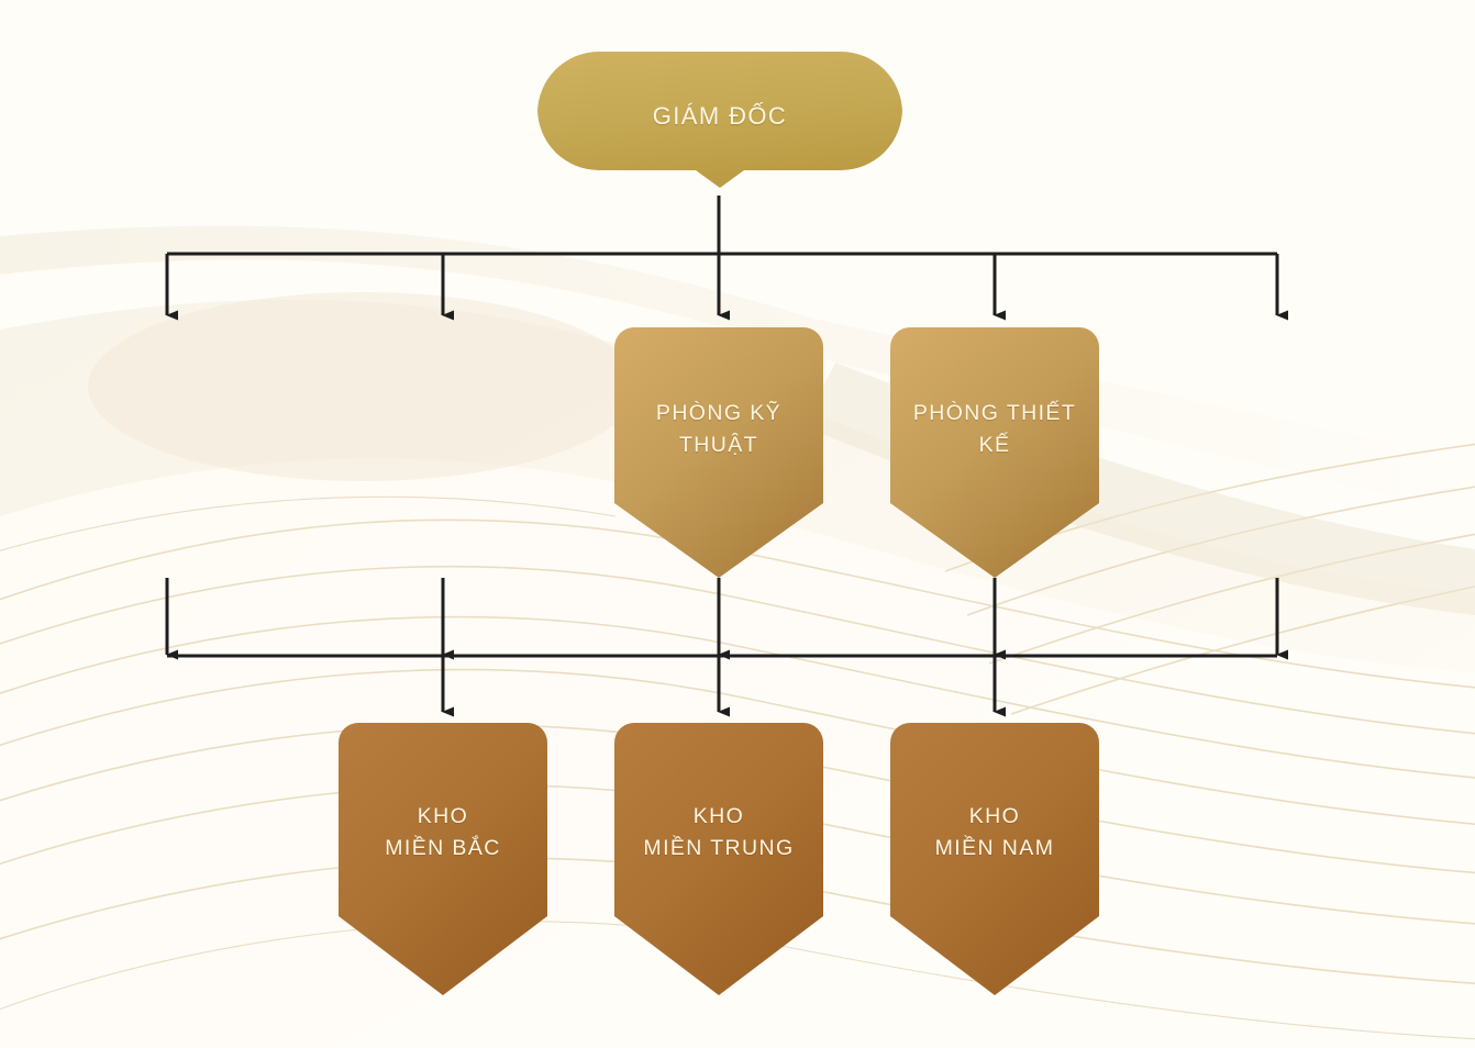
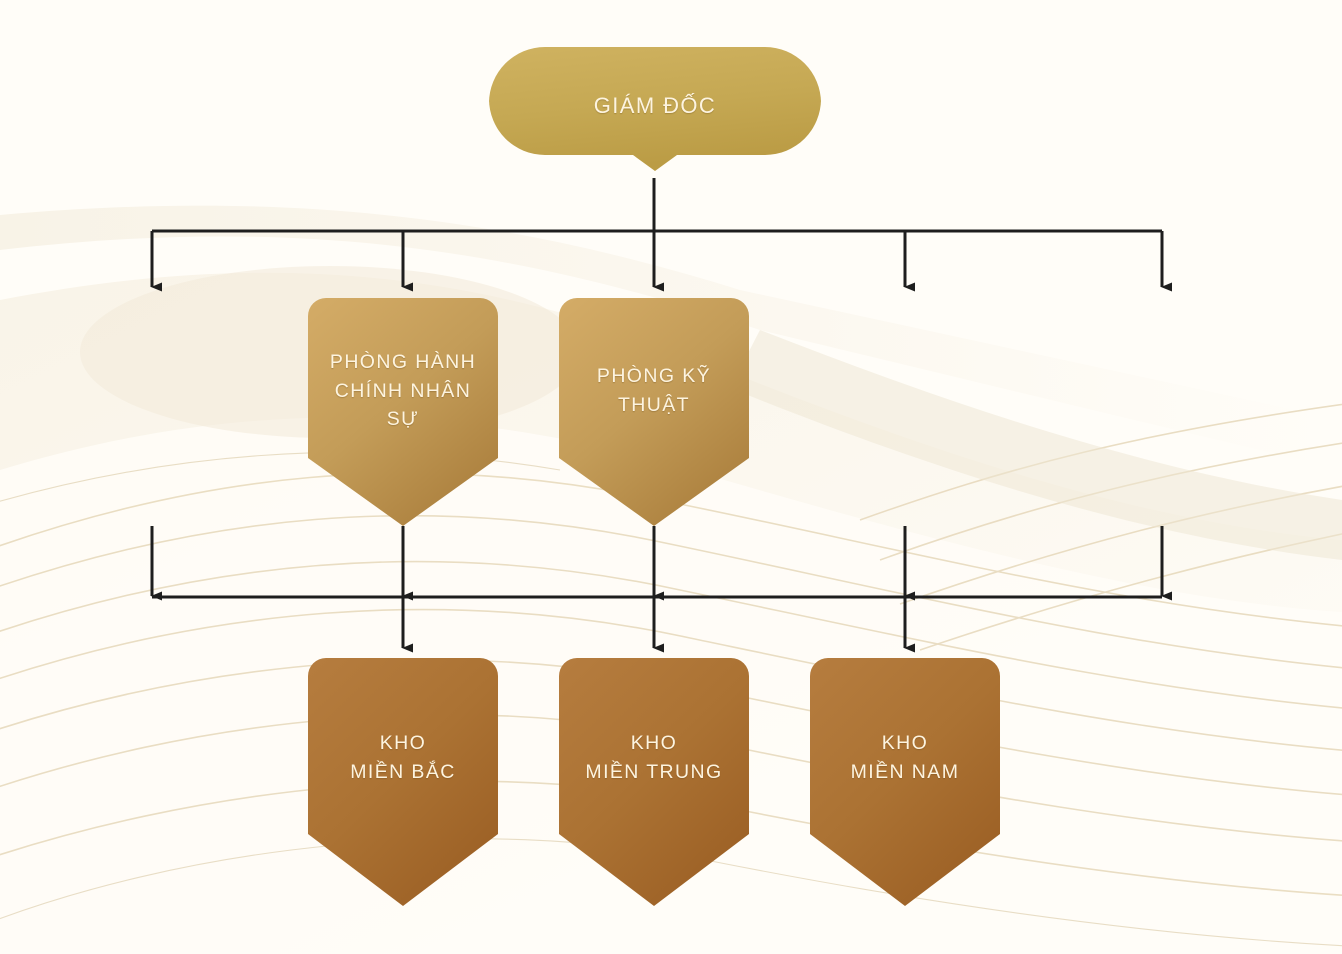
  GIÁM ĐỐC
+ PHÒNG HÀNH
+ CHÍNH NHÂN
+ SỰ
  PHÒNG KỸ
  THUẬT
- PHÒNG THIẾT
- KẾ
  KHO
  MIỀN BẮC
  KHO
  MIỀN TRUNG
  KHO
  MIỀN NAM
